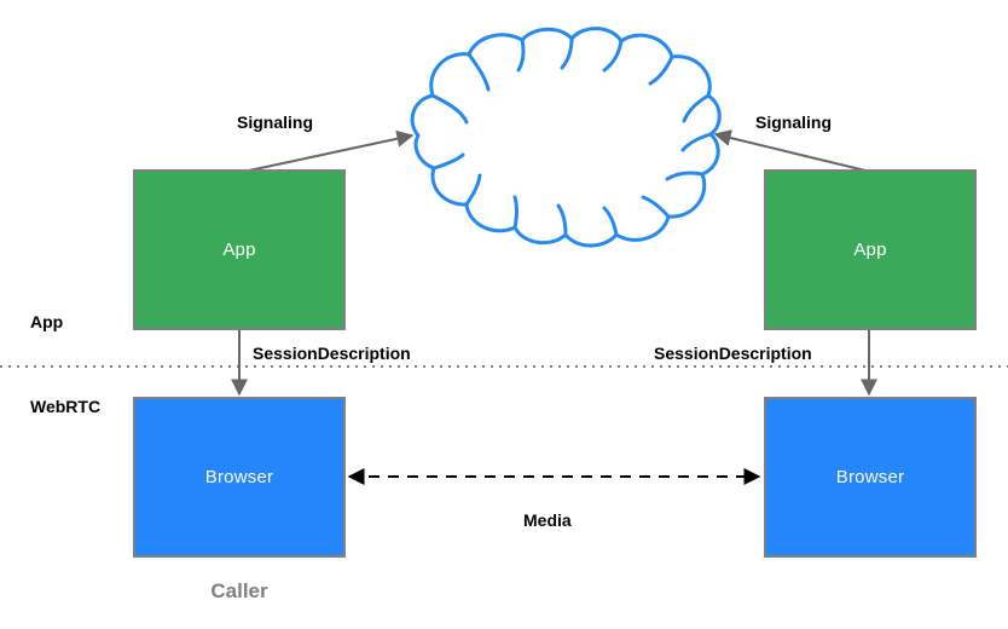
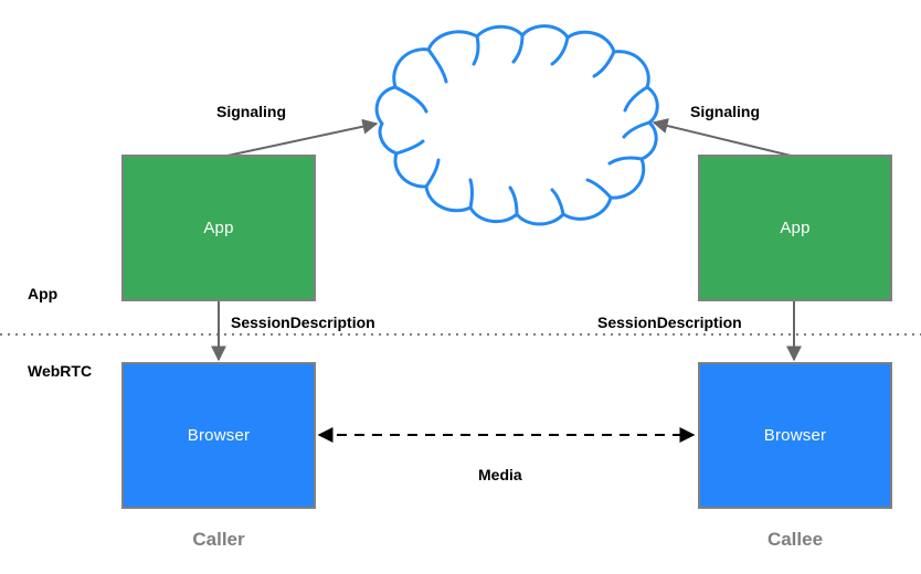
  App
  App
  Browser
  Browser
  Signaling
  Signaling
  SessionDescription
  SessionDescription
  Media
  App
  WebRTC
  Caller
+ Callee
